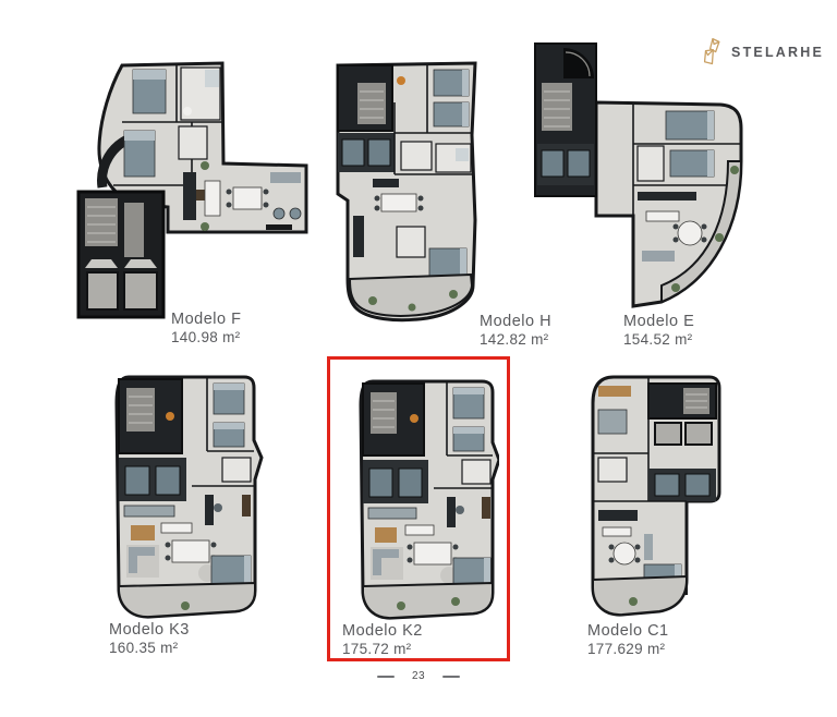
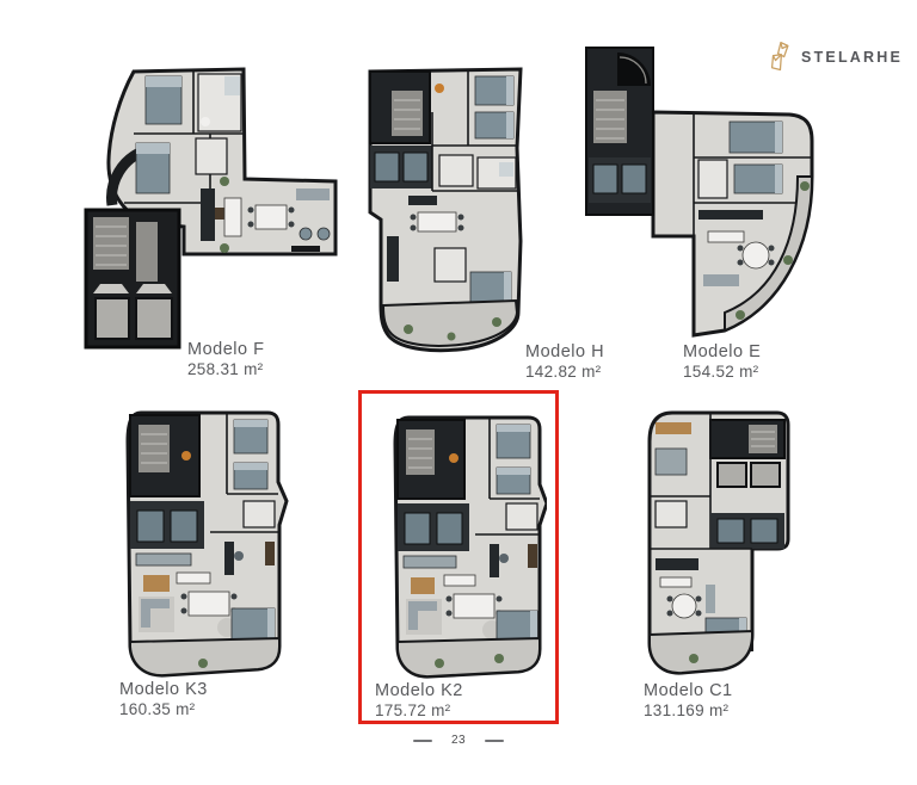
  STELARHE
  Modelo F
- 140.98 m²
+ 258.31 m²
  Modelo H
  142.82 m²
  Modelo E
  154.52 m²
  Modelo K3
  160.35 m²
  Modelo K2
  175.72 m²
  Modelo C1
- 177.629 m²
+ 131.169 m²
  23
